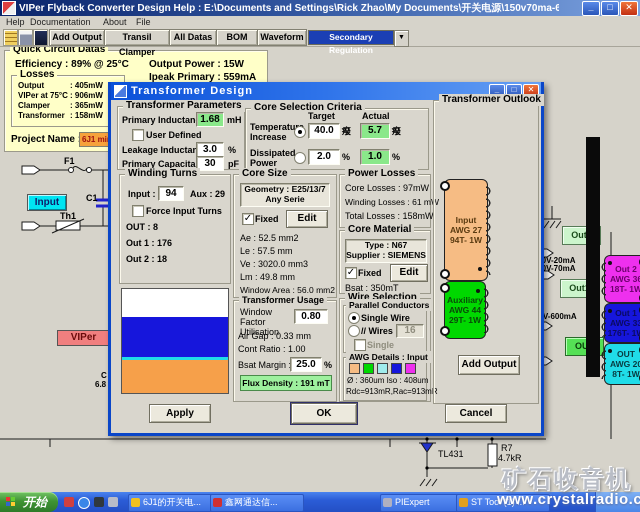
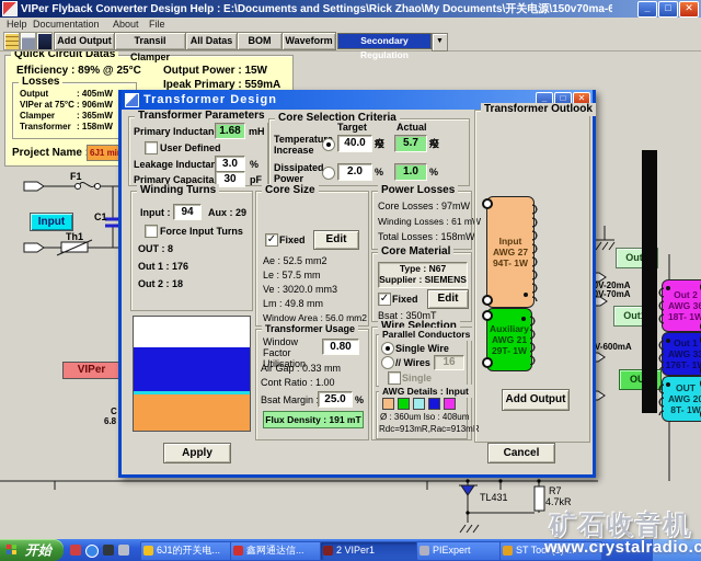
  VIPer Flyback Converter Design Help : E:\Documents and Settings\Rick Zhao\My Documents\开关电源\150v70ma-6
  _
  □
  ✕
  Help
  Documentation
  About
  File
  Add Output
  Transil Clamper
  All Datas
  BOM
  Waveform
  Secondary Regulation
  F1
  C1
  Th1
  Input
  VIPer
  C
  6.8
  Out
  V-600mA
  TL431
  R7
  4.7kR
  Quick Circuit Datas
  Efficiency : 89% @ 25°C
  Output Power : 15W
  Ipeak Primary : 559mA
  Losses
  Output
  : 405mW
  VIPer at 75°C
  : 906mW
  Clamper
  : 365mW
  Transformer
  : 158mW
  Project Name
  6J1 mi
  Transformer Design
  _
  □
  ✕
  Transformer Parameters
  Primary Inductan
  1.68
  mH
  User Defined
  Leakage Inducta
  3.0
  %
  Primary Capacita
  30
  pF
  Winding Turns
  Input :
  94
  Aux : 29
  Force Input Turns
  OUT : 8
  Out 1 : 176
  Out 2 : 18
  Core Selection Criteria
  Target
  Actual
  Temperatu Increase
  40.0
  癈
  5.7
  癈
  Dissipated Power
  2.0
  %
  1.0
  %
  Core Size
- Geometry : E25/13/7
- Any Serie
  ✓
  Fixed
  Edit
  Ae : 52.5 mm2
  Le : 57.5 mm
  Ve : 3020.0 mm3
  Lm : 49.8 mm
  Window Area : 56.0 mm2
  Transformer Usage
  Window Factor Utilisation
  0.80
  Air Gap : 0.33 mm
  Cont Ratio : 1.00
  Bsat Margin
  25.0
  %
  Flux Density : 191 mT
  Power Losses
  Core Losses : 97mW
  Winding Losses : 61 mW
  Total Losses : 158mW
  Core Material
  Type : N67
  Supplier : SIEMENS
  ✓
  Fixed
  Edit
  Bsat : 350mT
  Wire Selection
  Parallel Conductors
  Single Wire
  // Wires
  16
  AWG Details : Input
  Ø : 360um Iso : 408um
  Rdc=913mR,Rac=913mR
  Transformer Outlook
  Input
  AWG 27
  94T- 1W
  Auxiliary
- AWG 44
+ AWG 21
  29T- 1W
  Out 2
  AWG 3
  18T- 1W
  Out 1
  AWG 3
  176T- 1
  OUT
  AWG 2
  8T- 1W
  Add Output
  Apply
- OK
  Cancel
  矿石收音机
  www.crystalradio.c
  开始
  6J1的开关电...
  鑫网通达信...
+ 2 VIPer1
  PIExpert
  ST Tool (1) ...
